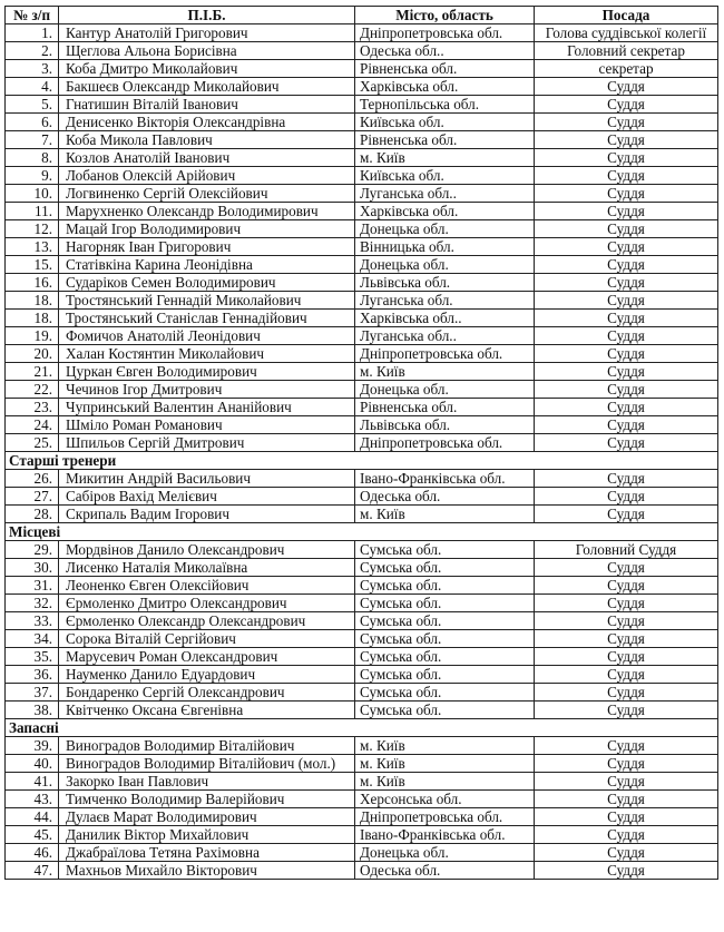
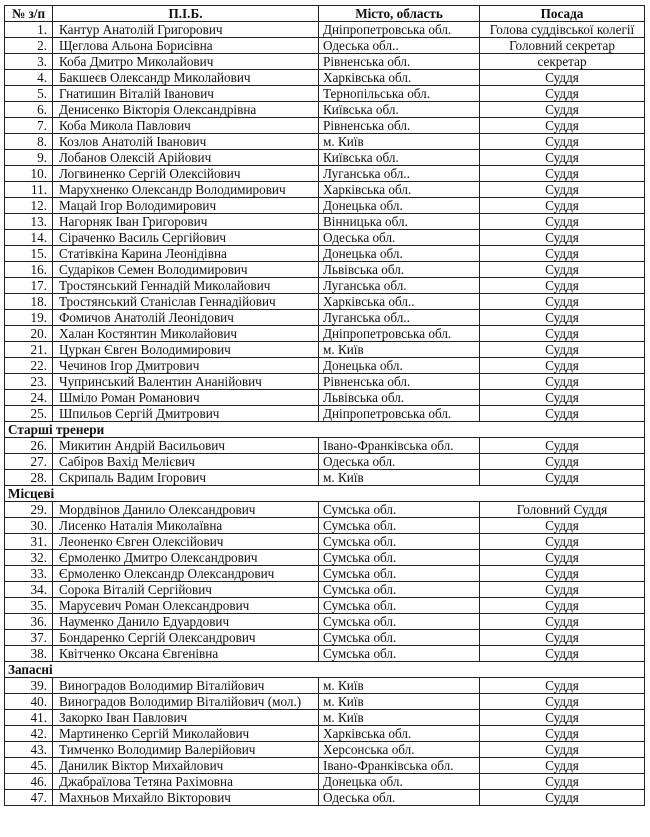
  № з/п	П.І.Б.	Місто, область	Посада
  1.	Кантур Анатолій Григорович	Дніпропетровська обл.	Голова суддівської колегії
  2.	Щеглова Альона Борисівна	Одеська обл..	Головний секретар
  3.	Коба Дмитро Миколайович	Рівненська обл.	секретар
  4.	Бакшеєв Олександр Миколайович	Харківська обл.	Суддя
  5.	Гнатишин Віталій Іванович	Тернопільська обл.	Суддя
  6.	Денисенко Вікторія Олександрівна	Київська обл.	Суддя
  7.	Коба Микола Павлович	Рівненська обл.	Суддя
  8.	Козлов Анатолій Іванович	м. Київ	Суддя
  9.	Лобанов Олексій Арійович	Київська обл.	Суддя
  10.	Логвиненко Сергій Олексійович	Луганська обл..	Суддя
  11.	Марухненко Олександр Володимирович	Харківська обл.	Суддя
  12.	Мацай Ігор Володимирович	Донецька обл.	Суддя
  13.	Нагорняк Іван Григорович	Вінницька обл.	Суддя
+ 14.	Сіраченко Василь Сергійович	Одеська обл.	Суддя
  15.	Статівкіна Карина Леонідівна	Донецька обл.	Суддя
  16.	Сударіков Семен Володимирович	Львівська обл.	Суддя
- 18.	Тростянський Геннадій Миколайович	Луганська обл.	Суддя
+ 17.	Тростянський Геннадій Миколайович	Луганська обл.	Суддя
  18.	Тростянський Станіслав Геннадійович	Харківська обл..	Суддя
  19.	Фомичов Анатолій Леонідович	Луганська обл..	Суддя
  20.	Халан Костянтин Миколайович	Дніпропетровська обл.	Суддя
  21.	Цуркан Євген Володимирович	м. Київ	Суддя
  22.	Чечинов Ігор Дмитрович	Донецька обл.	Суддя
  23.	Чупринський Валентин Ананійович	Рівненська обл.	Суддя
  24.	Шміло Роман Романович	Львівська обл.	Суддя
  25.	Шпильов Сергій Дмитрович	Дніпропетровська обл.	Суддя
  Старші тренери
  26.	Микитин Андрій Васильович	Івано-Франківська обл.	Суддя
  27.	Сабіров Вахід Мелієвич	Одеська обл.	Суддя
  28.	Скрипаль Вадим Ігорович	м. Київ	Суддя
  Місцеві
  29.	Мордвінов Данило Олександрович	Сумська обл.	Головний Суддя
  30.	Лисенко Наталія Миколаївна	Сумська обл.	Суддя
  31.	Леоненко Євген Олексійович	Сумська обл.	Суддя
  32.	Єрмоленко Дмитро Олександрович	Сумська обл.	Суддя
  33.	Єрмоленко Олександр Олександрович	Сумська обл.	Суддя
  34.	Сорока Віталій Сергійович	Сумська обл.	Суддя
  35.	Марусевич Роман Олександрович	Сумська обл.	Суддя
  36.	Науменко Данило Едуардович	Сумська обл.	Суддя
  37.	Бондаренко Сергій Олександрович	Сумська обл.	Суддя
  38.	Квітченко Оксана Євгенівна	Сумська обл.	Суддя
  Запасні
  39.	Виноградов Володимир Віталійович	м. Київ	Суддя
  40.	Виноградов Володимир Віталійович (мол.)	м. Київ	Суддя
  41.	Закорко Іван Павлович	м. Київ	Суддя
+ 42.	Мартиненко Сергій Миколайович	Харківська обл.	Суддя
  43.	Тимченко Володимир Валерійович	Херсонська обл.	Суддя
- 44.	Дулаєв Марат Володимирович	Дніпропетровська обл.	Суддя
  45.	Данилик Віктор Михайлович	Івано-Франківська обл.	Суддя
  46.	Джабраїлова Тетяна Рахімовна	Донецька обл.	Суддя
  47.	Махньов Михайло Вікторович	Одеська обл.	Суддя
